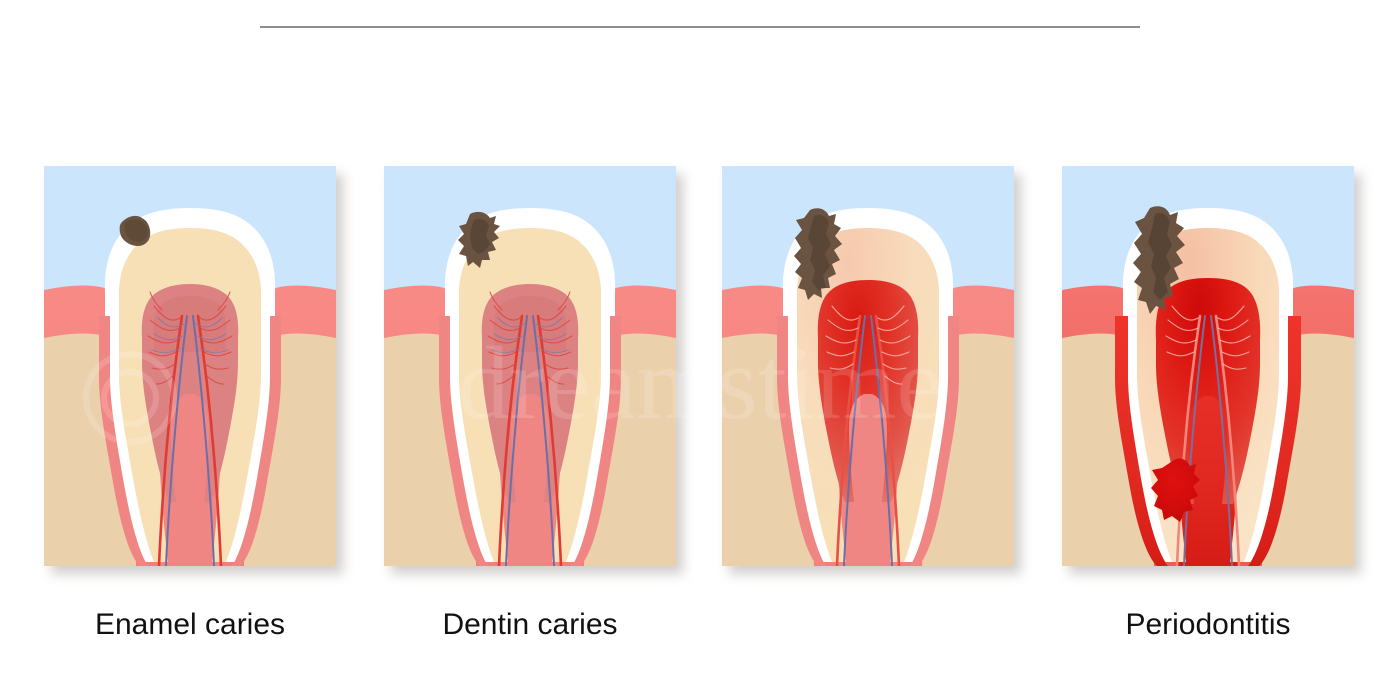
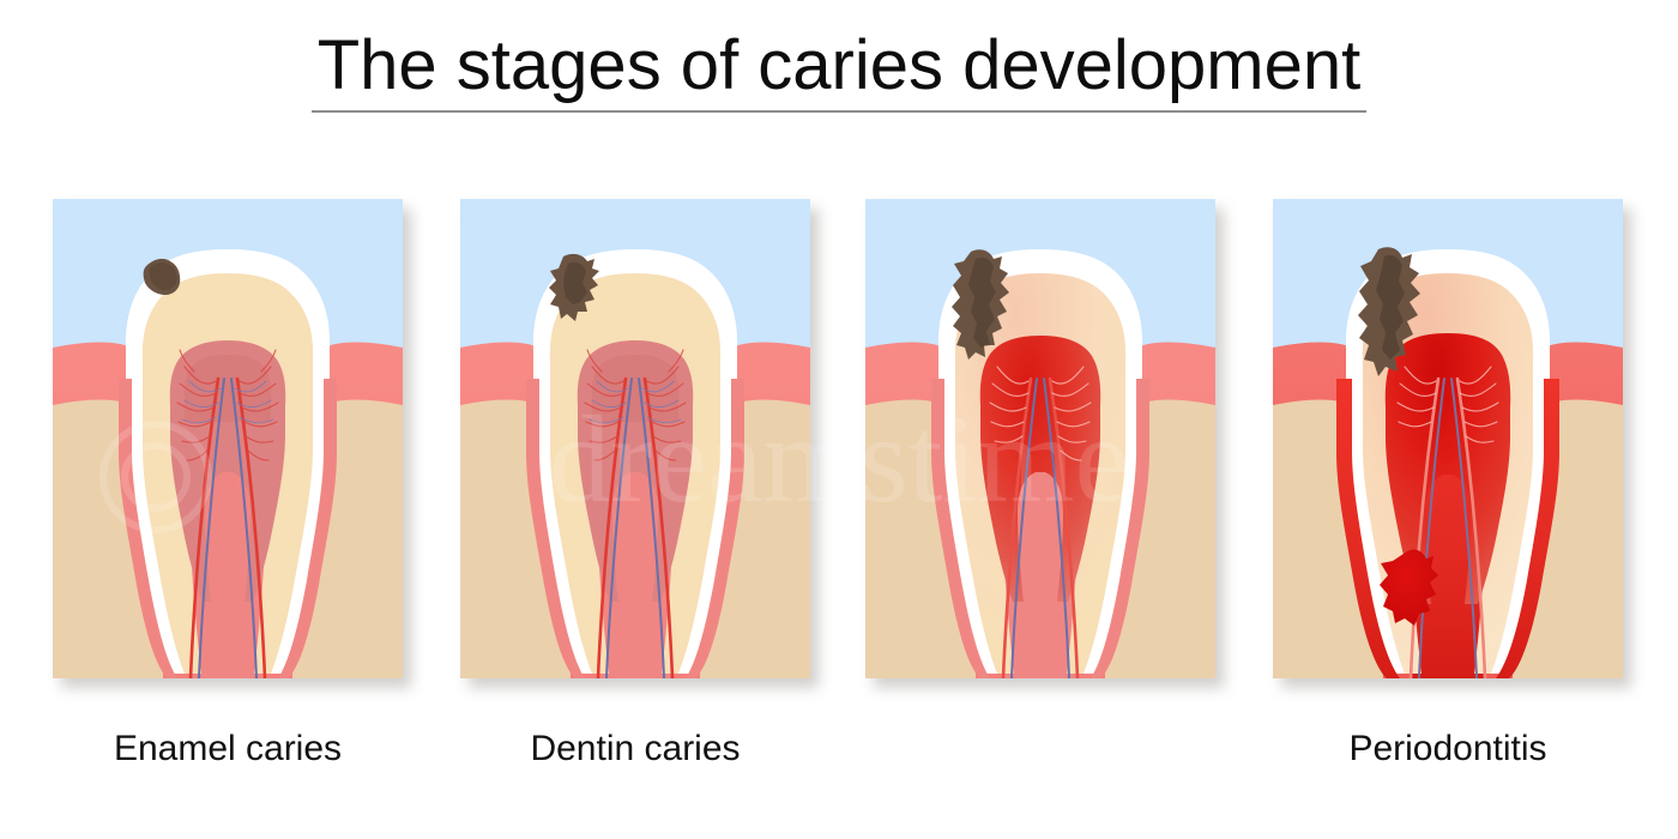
+ The stages of caries development
  dreamstime
  Enamel caries
  Dentin caries
  Periodontitis
